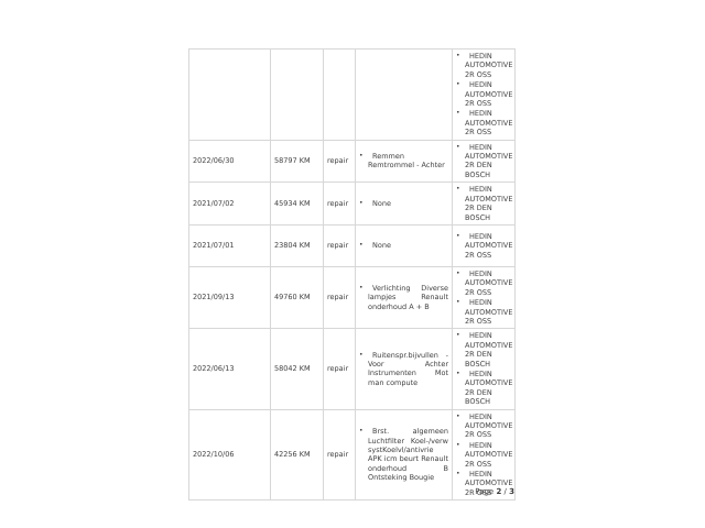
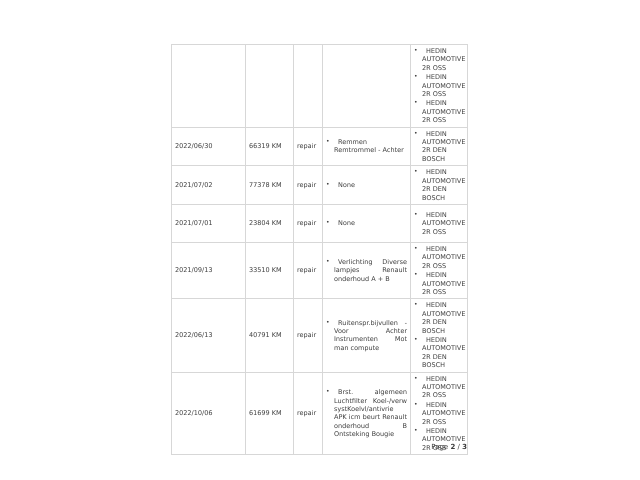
  				HEDIN AUTOMOTIVE 2R OSSHEDIN AUTOMOTIVE 2R OSSHEDIN AUTOMOTIVE 2R OSS
- 2022/06/30	58797 KM	repair	Remmen Remtrommel - Achter	HEDIN AUTOMOTIVE 2R DEN BOSCH
+ 2022/06/30	66319 KM	repair	Remmen Remtrommel - Achter	HEDIN AUTOMOTIVE 2R DEN BOSCH
- 2021/07/02	45934 KM	repair	None	HEDIN AUTOMOTIVE 2R DEN BOSCH
+ 2021/07/02	77378 KM	repair	None	HEDIN AUTOMOTIVE 2R DEN BOSCH
  2021/07/01	23804 KM	repair	None	HEDIN AUTOMOTIVE 2R OSS
- 2021/09/13	49760 KM	repair	Verlichting Diverse lampjes Renault onderhoud A + B	HEDIN AUTOMOTIVE 2R OSSHEDIN AUTOMOTIVE 2R OSS
+ 2021/09/13	33510 KM	repair	Verlichting Diverse lampjes Renault onderhoud A + B	HEDIN AUTOMOTIVE 2R OSSHEDIN AUTOMOTIVE 2R OSS
- 2022/06/13	58042 KM	repair	Ruitenspr.bijvullen - Voor Achter Instrumenten Mot man compute	HEDIN AUTOMOTIVE 2R DEN BOSCHHEDIN AUTOMOTIVE 2R DEN BOSCH
+ 2022/06/13	40791 KM	repair	Ruitenspr.bijvullen - Voor Achter Instrumenten Mot man compute	HEDIN AUTOMOTIVE 2R DEN BOSCHHEDIN AUTOMOTIVE 2R DEN BOSCH
- 2022/10/06	42256 KM	repair	Brst. algemeen Luchtfilter Koel-/verw systKoelvl/antivrie APK icm beurt Renault onderhoud B Ontsteking Bougie	HEDIN AUTOMOTIVE 2R OSSHEDIN AUTOMOTIVE 2R OSSHEDIN AUTOMOTIVE 2R OSS
+ 2022/10/06	61699 KM	repair	Brst. algemeen Luchtfilter Koel-/verw systKoelvl/antivrie APK icm beurt Renault onderhoud B Ontsteking Bougie	HEDIN AUTOMOTIVE 2R OSSHEDIN AUTOMOTIVE 2R OSSHEDIN AUTOMOTIVE 2R OSS
  Page 2 / 3
